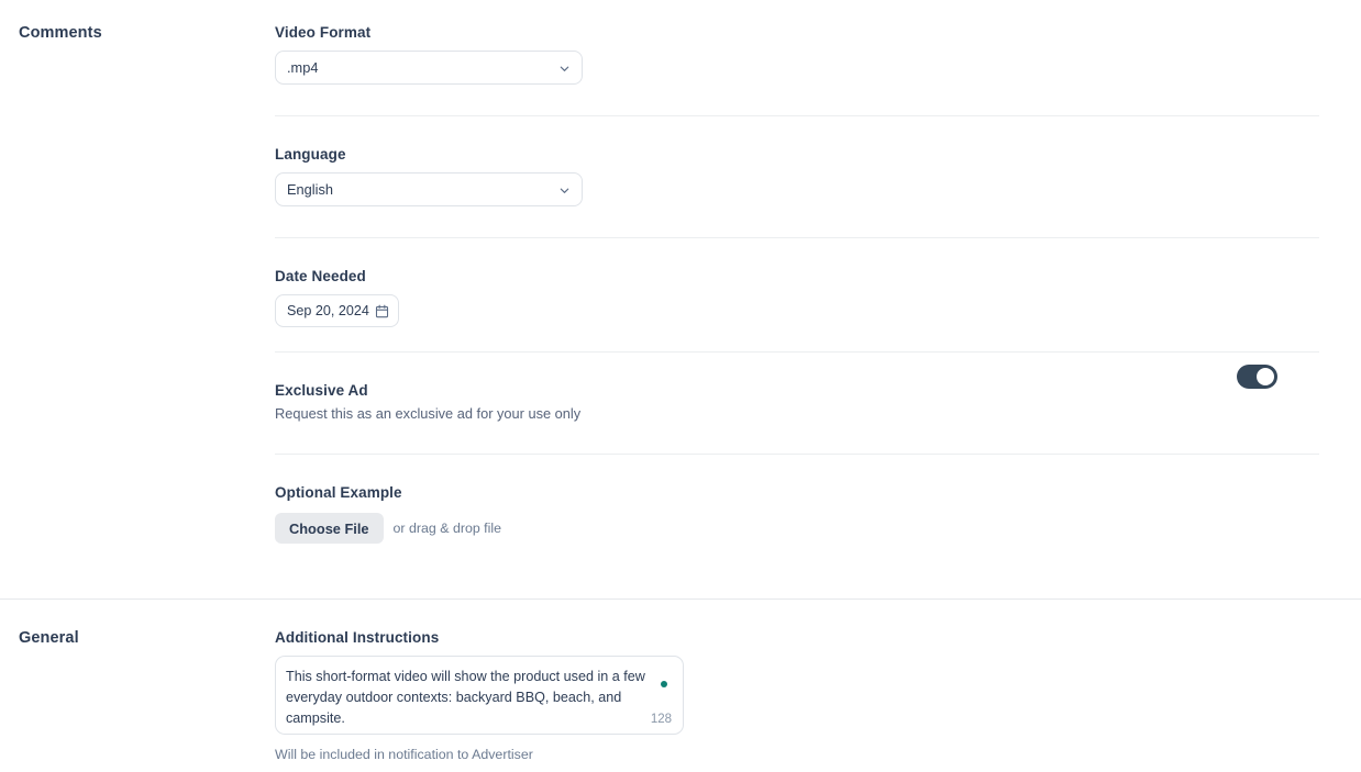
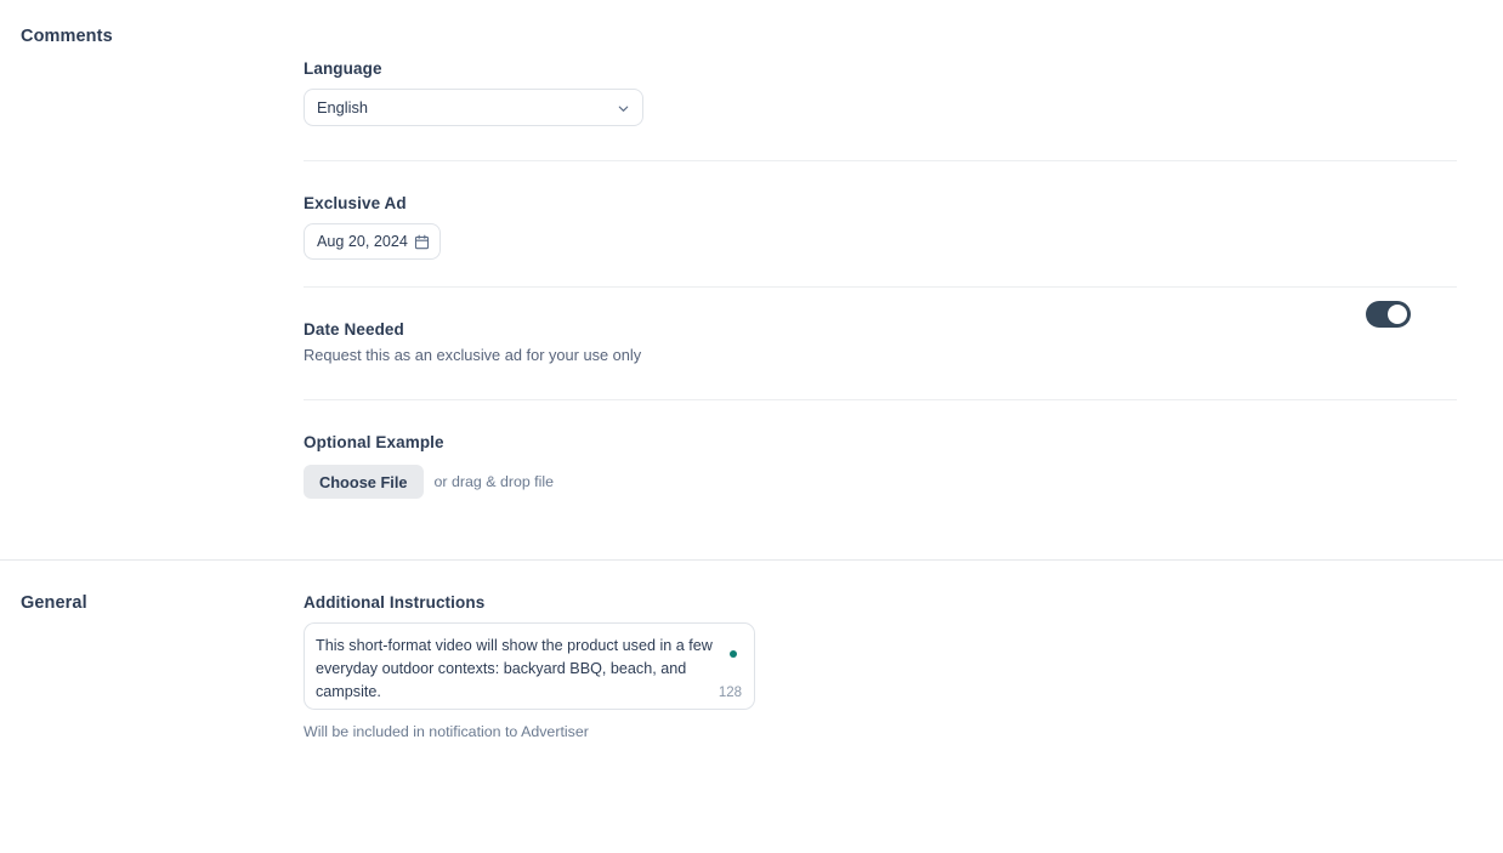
  Comments
- Video Format
- .mp4
  Language
  English
- Date Needed
+ Exclusive Ad
- Sep 20, 2024
+ Aug 20, 2024
- Exclusive Ad
+ Date Needed
  Request this as an exclusive ad for your use only
  Optional Example
  Choose File
  or drag & drop file
  General
  Additional Instructions
  This short-format video will show the product used in a few everyday outdoor contexts: backyard BBQ, beach, and campsite.
  128
  Will be included in notification to Advertiser
